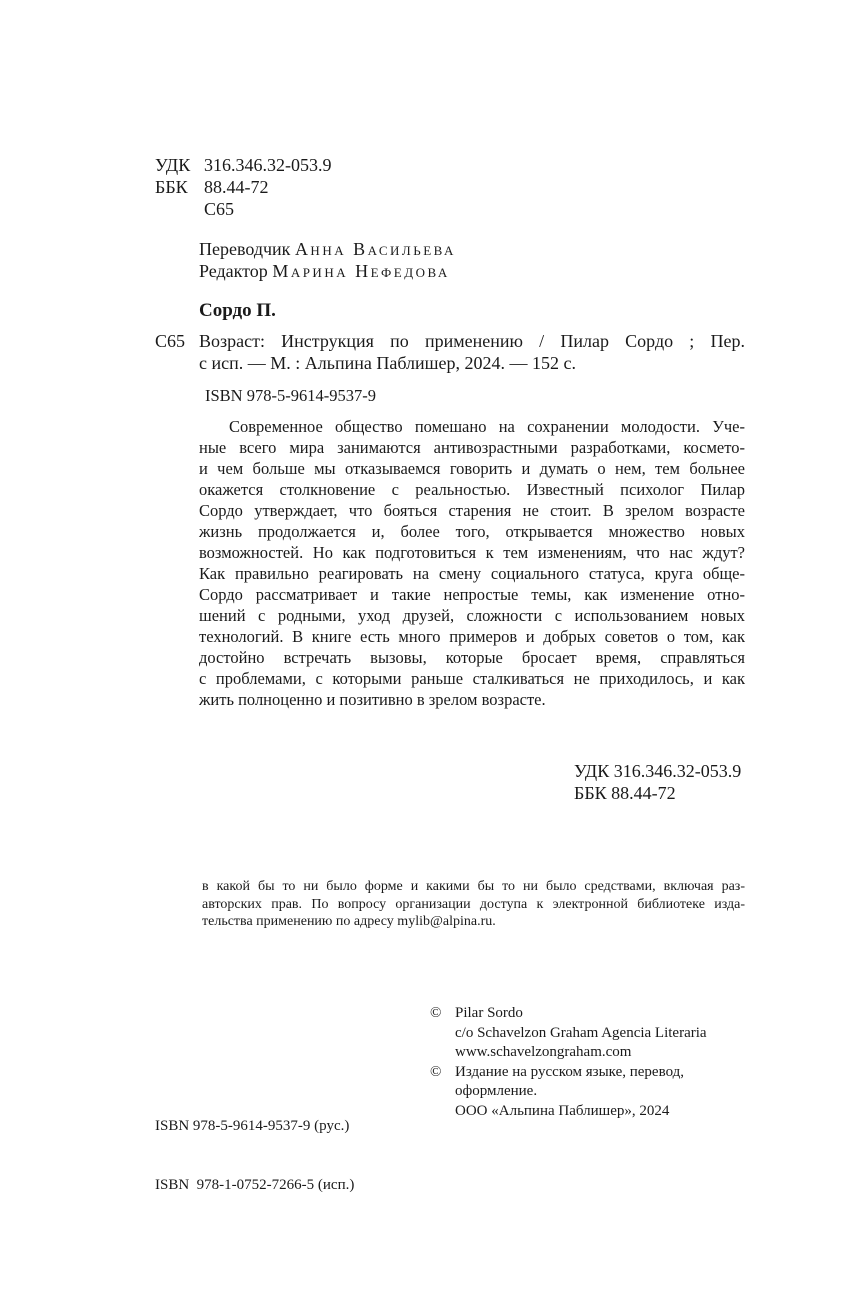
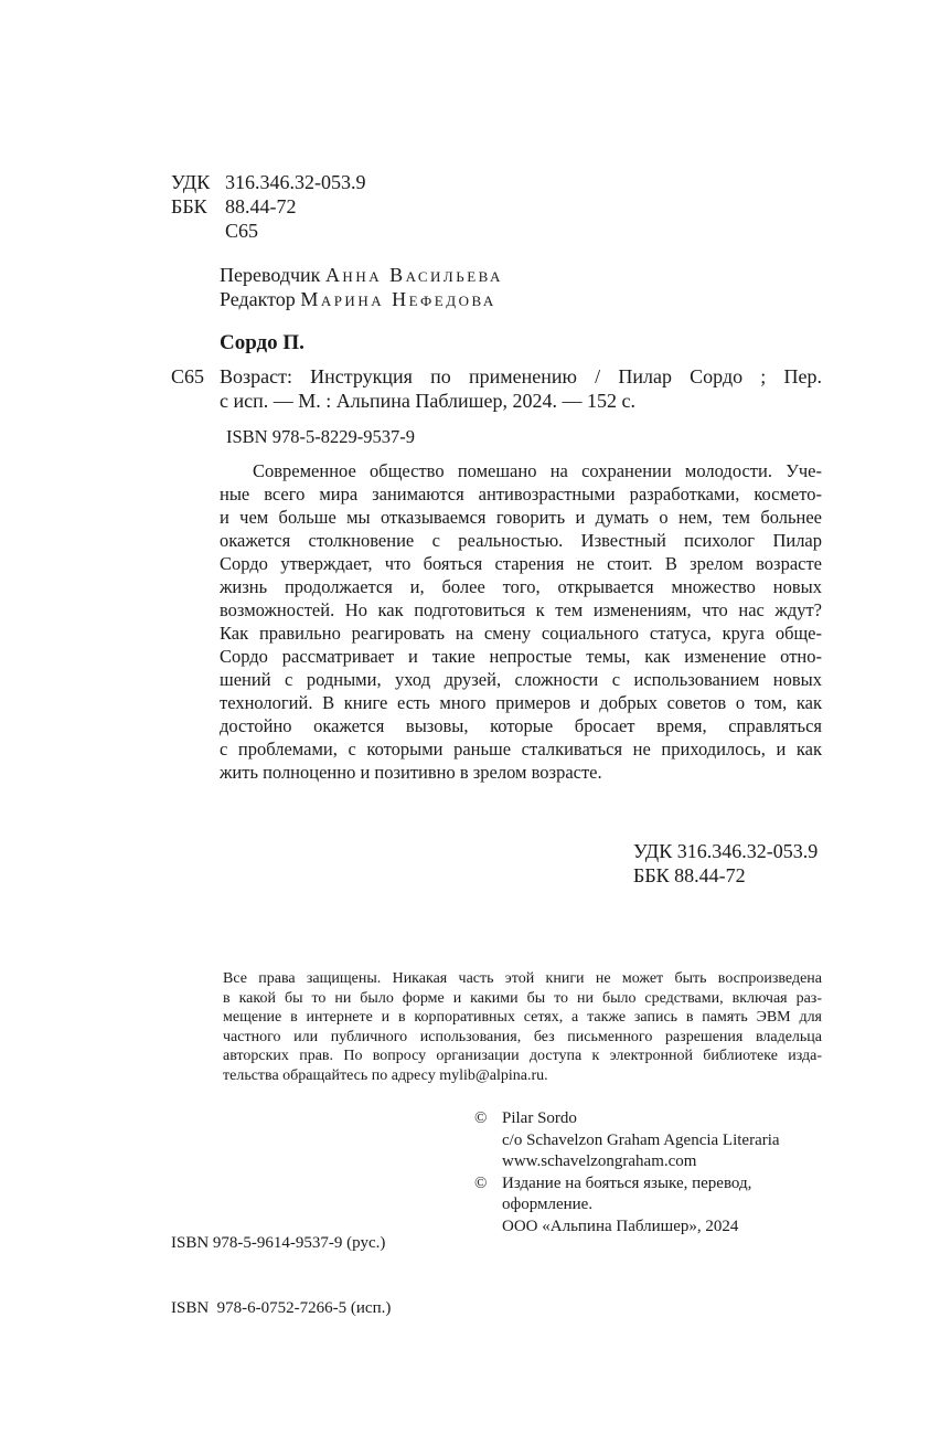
  УДК
  316.346.32-053.9
  ББК
  88.44-72
  С65
  Переводчик Анна Васильева
  Редактор Марина Нефедова
  Сордо П.
  С65
  Возраст: Инструкция по применению / Пилар Сордо ; Пер.
  с исп. — М. : Альпина Паблишер, 2024. — 152 с.
- ISBN 978-5-9614-9537-9
+ ISBN 978-5-8229-9537-9
  Современное общество помешано на сохранении молодости. Уче-
  ные всего мира занимаются антивозрастными разработками, космето-
  и чем больше мы отказываемся говорить и думать о нем, тем больнее
  окажется столкновение с реальностью. Известный психолог Пилар
  Сордо утверждает, что бояться старения не стоит. В зрелом возрасте
  жизнь продолжается и, более того, открывается множество новых
  возможностей. Но как подготовиться к тем изменениям, что нас ждут?
  Как правильно реагировать на смену социального статуса, круга обще-
  Сордо рассматривает и такие непростые темы, как изменение отно-
  шений с родными, уход друзей, сложности с использованием новых
  технологий. В книге есть много примеров и добрых советов о том, как
- достойно встречать вызовы, которые бросает время, справляться
+ достойно окажется вызовы, которые бросает время, справляться
  с проблемами, с которыми раньше сталкиваться не приходилось, и как
  жить полноценно и позитивно в зрелом возрасте.
  УДК 316.346.32-053.9
  ББК 88.44-72
+ Все права защищены. Никакая часть этой книги не может быть воспроизведена
  в какой бы то ни было форме и какими бы то ни было средствами, включая раз-
+ мещение в интернете и в корпоративных сетях, а также запись в память ЭВМ для
+ частного или публичного использования, без письменного разрешения владельца
  авторских прав. По вопросу организации доступа к электронной библиотеке изда-
- тельства применению по адресу mylib@alpina.ru.
+ тельства обращайтесь по адресу mylib@alpina.ru.
  ©
  Pilar Sordo
  c/o Schavelzon Graham Agencia Literaria
  www.schavelzongraham.com
  ©
- Издание на русском языке, перевод,
+ Издание на бояться языке, перевод,
  оформление.
  ООО «Альпина Паблишер», 2024
  ISBN 978-5-9614-9537-9 (рус.)
- ISBN 978-1-0752-7266-5 (исп.)
+ ISBN 978-6-0752-7266-5 (исп.)
